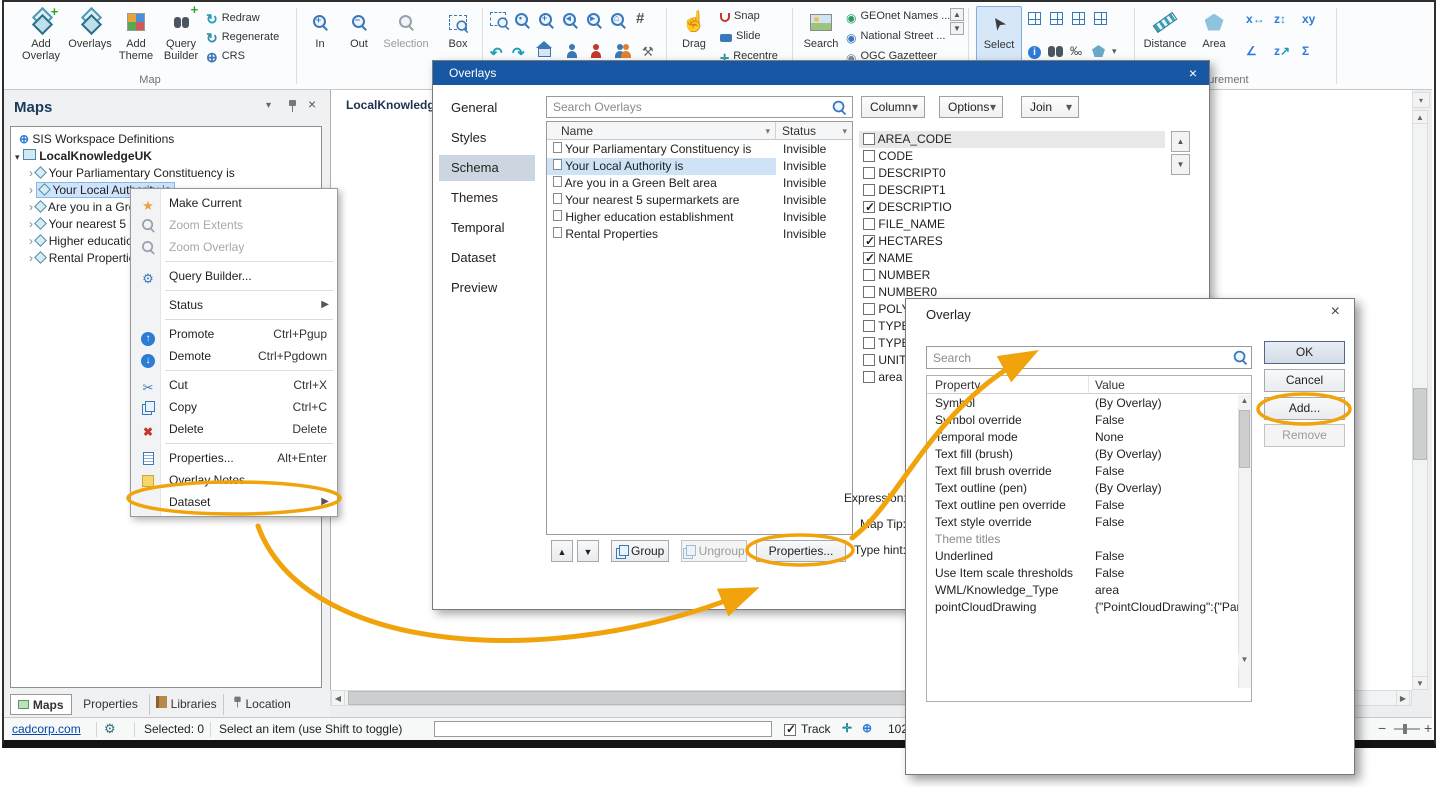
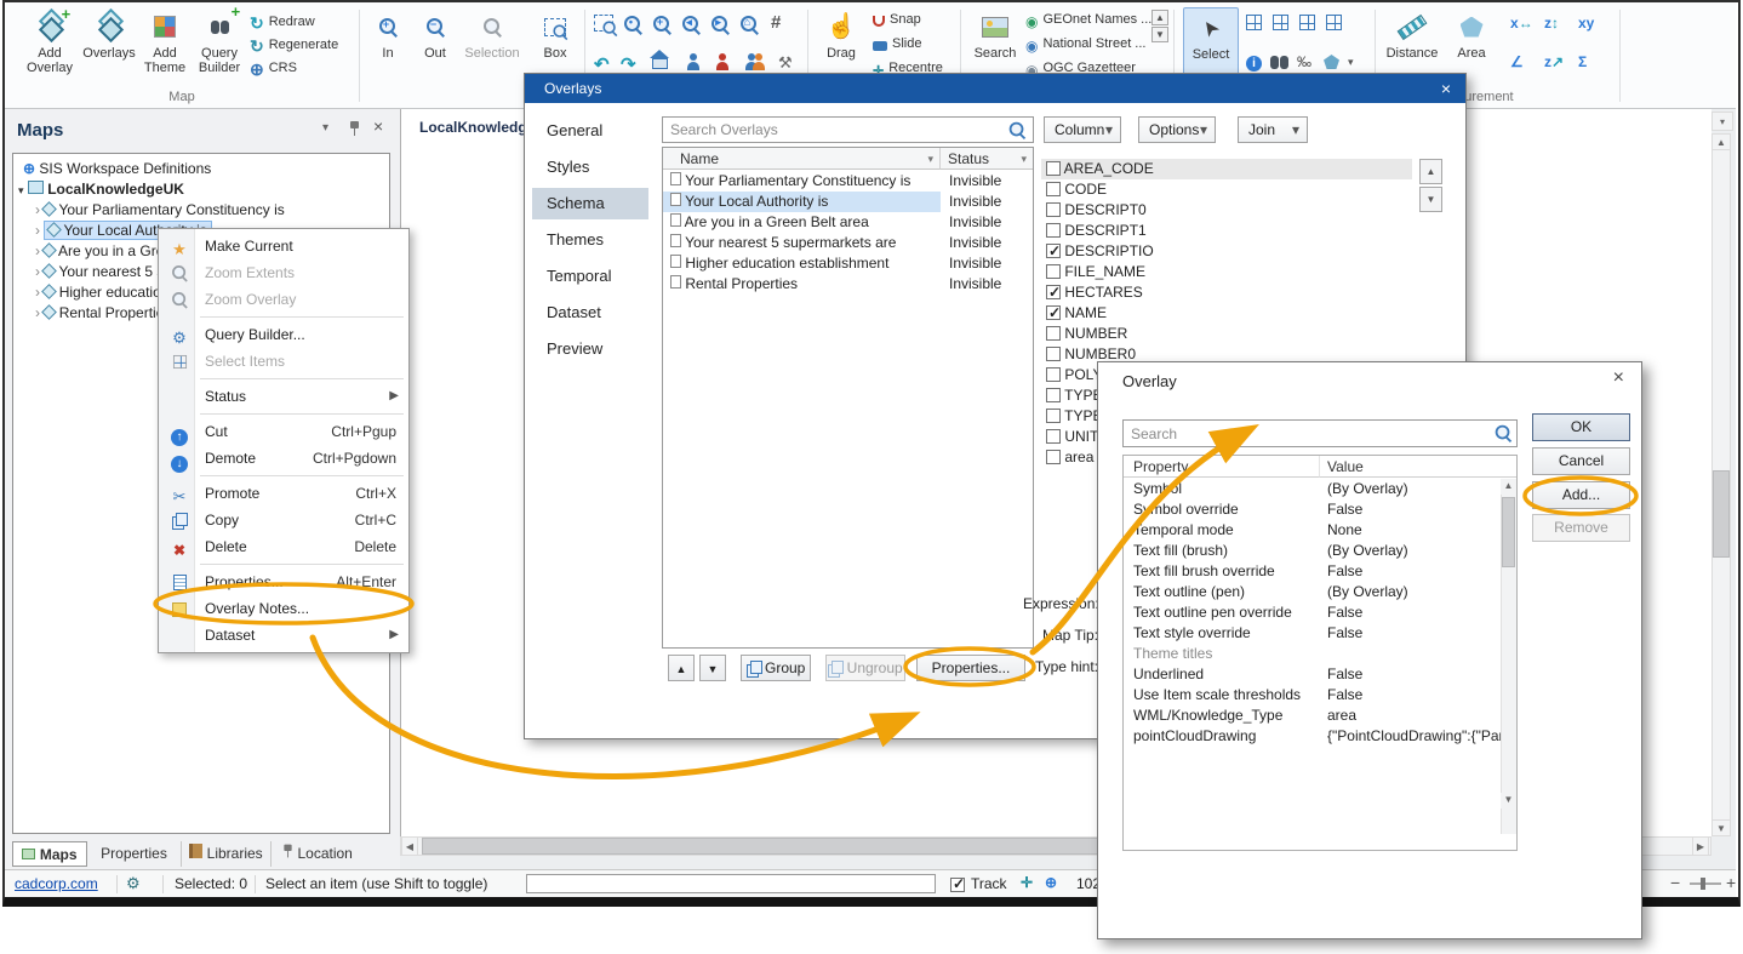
  +
  Add Overlay
  Overlays
  Add Theme
  +
  Query Builder
  ↻ Redraw
  ↻ Regenerate
  ⊕ CRS
  Map
  +
  In
  −
  Out
  Selection
  Box
  •
  +
  ◂
  ▸
  ⌂
  #
  ↶
  ↷
  ⚒
  ☝
  Drag
  Snap
  Slide
  ✛ Recentre
  Search
  ◉ GEOnet Names ...
  ◉ National Street ...
  ◉ OGC Gazetteer
  ▲
  ▼
  Select
  i
  ‰
  ▾
  Distance
  Area
  x↔
  z↕
  xy
  ∠
  z↗
  Σ
  LocalKnowledg
  ▾
  ▲
  ▼
  ◀
  ▶
  Maps
  ▾
  ×
  ⊕ SIS Workspace Definitions
  ▾ LocalKnowledgeUK
  › Your Parliamentary Constituency is
  › Rental Properti
  Maps
  Properties
  Libraries
  Location
  cadcorp.com
  ⚙
  Selected: 0
  Select an item (use Shift to toggle)
  Track
  ✛
  ⊕
  −
  +
  ★
  Make Current
  Zoom Extents
  Zoom Overlay
  ⚙
  Query Builder...
+ Select Items
  Status
  ▶
  ↑
- Promote
+ Cut
  Ctrl+Pgup
  ↓
  Demote
  Ctrl+Pgdown
  ✂
- Cut
+ Promote
  Ctrl+X
  Copy
  Ctrl+C
  ✖
  Delete
  Delete
  Properties...
  Alt+Enter
  Overlay Notes...
  Dataset
  ▶
  Overlays
  ×
  General
  Styles
  Schema
  Themes
  Temporal
  Dataset
  Preview
  Search Overlays
  Name
  ▾
  Status
  ▾
  Your Parliamentary Constituency is
  Invisible
  Your Local Authority is
  Invisible
  Are you in a Green Belt area
  Invisible
  Your nearest 5 supermarkets are
  Invisible
  Higher education establishment
  Invisible
  Rental Properties
  Invisible
  ▲
  ▼
  Group
  Ungroup
  Properties...
  Column
  Options
  Join
  AREA_CODE
  CODE
  DESCRIPT0
  DESCRIPT1
  DESCRIPTIO
  FILE_NAME
  HECTARES
  NAME
  NUMBER
  NUMBER0
  POL
  TYP
  UNIT
  area
  ▲
  ▼
  Expresson
  ap Tip
  Type hint
  Overlay
  ×
  Search
  OK
  Cancel
  Add...
  Remove
  Property
  Value
  Symol
  (By Overlay)
  Smbol override
  False
  Temporal mode
  None
  Text fill (brush)
  (By Overlay)
  Text fill brush override
  False
  Text outline (pen)
  (By Overlay)
  Text outline pen override
  False
  Text style override
  False
  Theme titles
  Underlined
  False
  Use Item scale thresholds
  False
  WML/Knowledge_Type
  area
  pointCloudDrawing
  {"PointCloudDrawing":{"Pa
  ▲
  ▼
